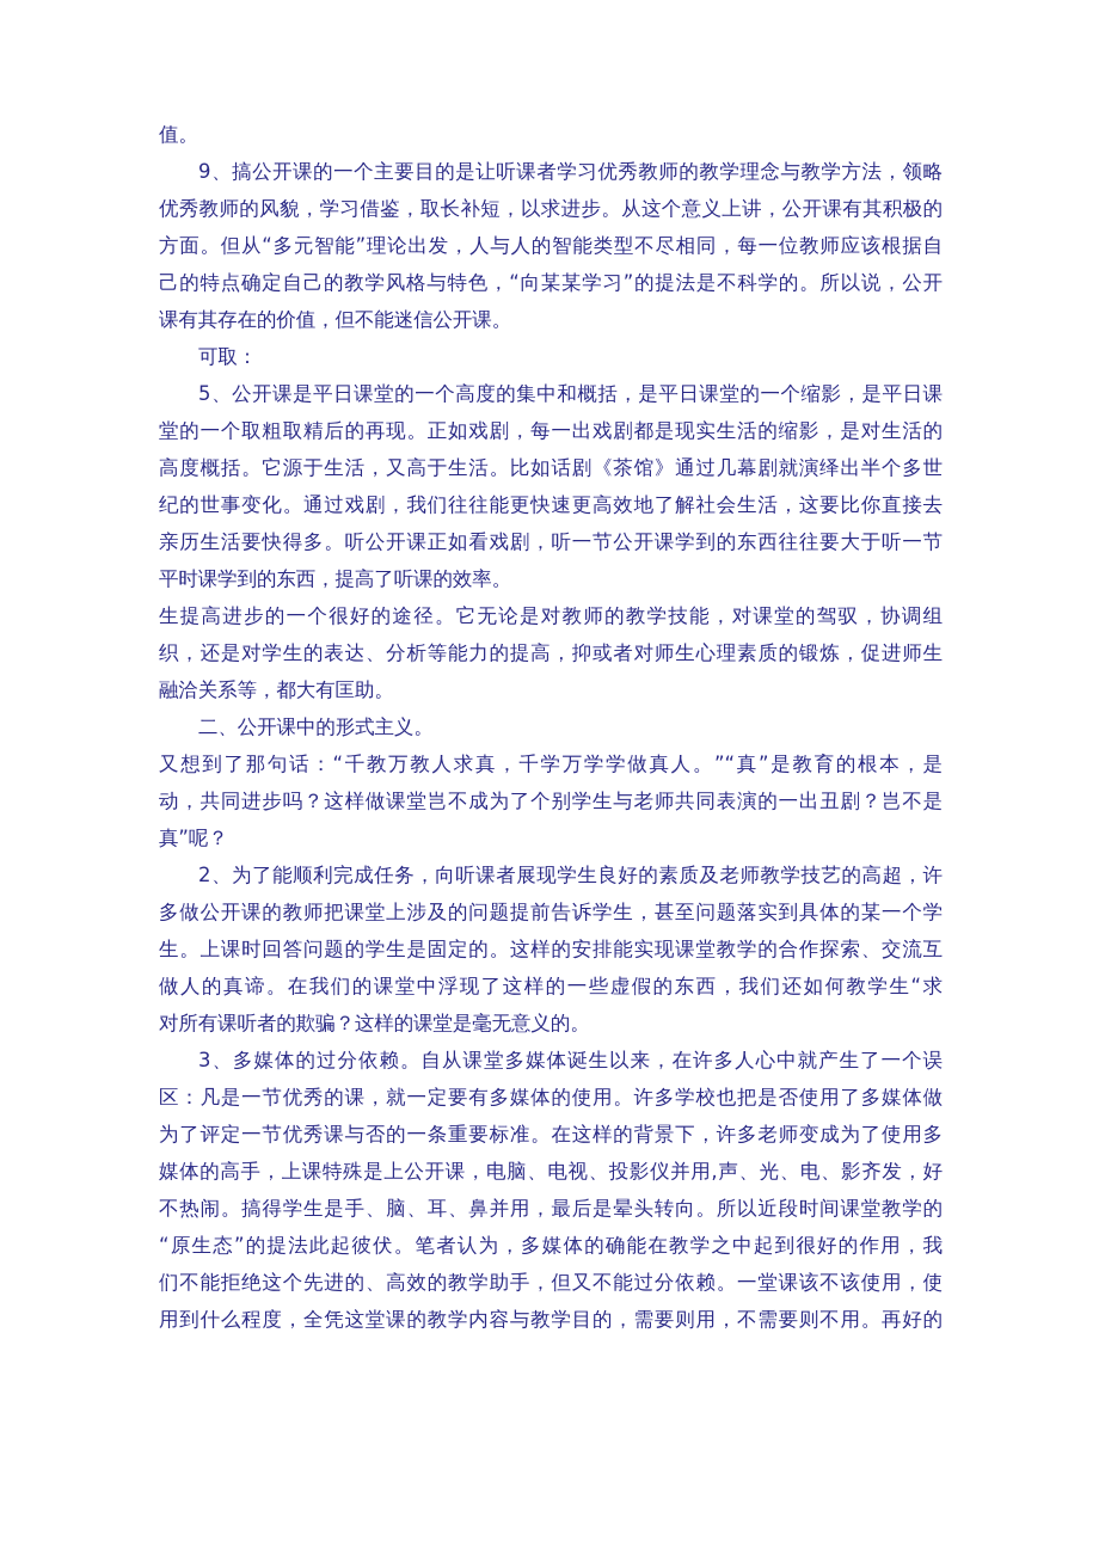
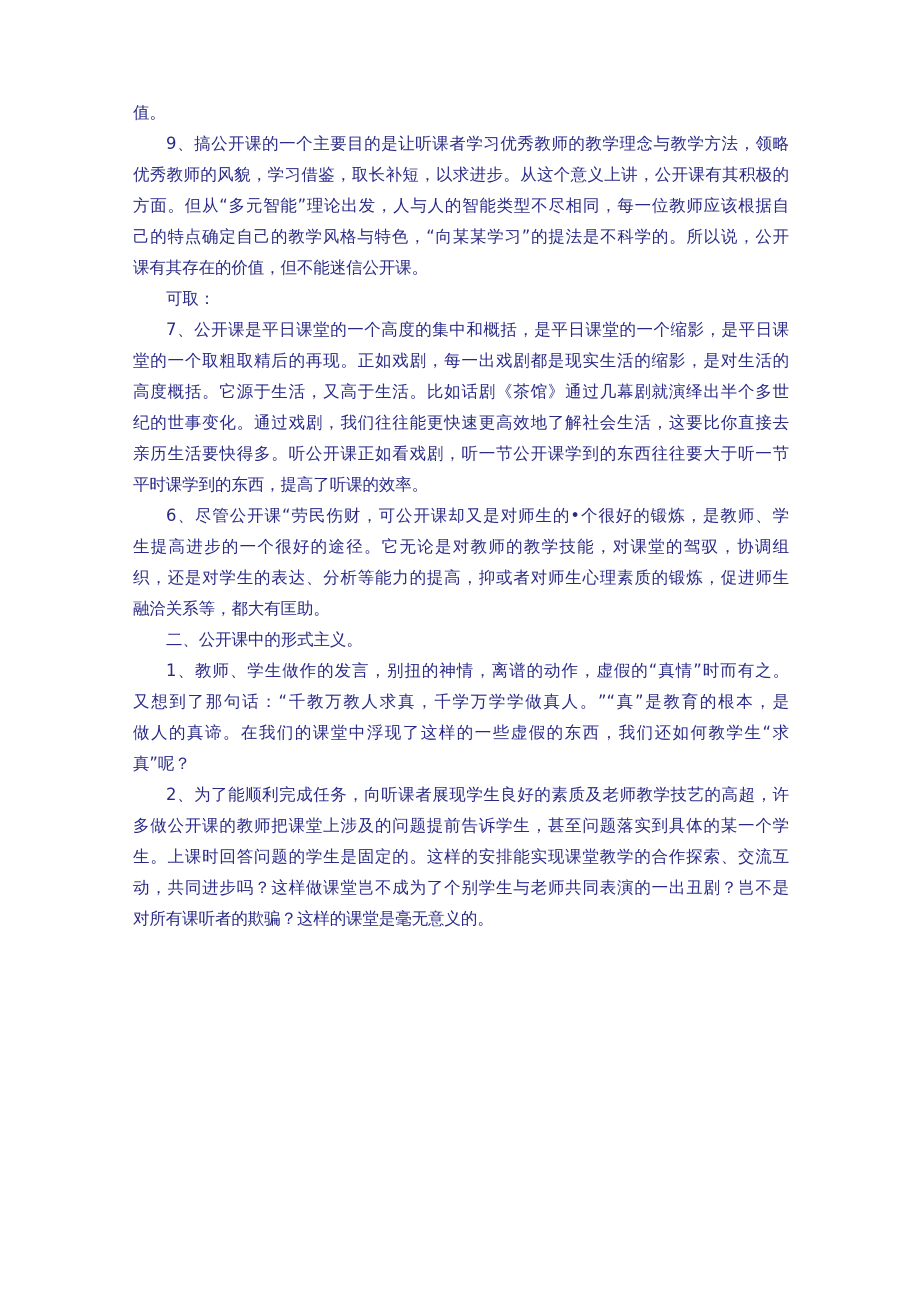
  值。
  9、搞公开课的一个主要目的是让听课者学习优秀教师的教学理念与教学方法，领略
  优秀教师的风貌，学习借鉴，取长补短，以求进步。从这个意义上讲，公开课有其积极的
  方面。但从“多元智能”理论出发，人与人的智能类型不尽相同，每一位教师应该根据自
  己的特点确定自己的教学风格与特色，“向某某学习”的提法是不科学的。所以说，公开
  课有其存在的价值，但不能迷信公开课。
  可取：
- 5、公开课是平日课堂的一个高度的集中和概括，是平日课堂的一个缩影，是平日课
+ 7、公开课是平日课堂的一个高度的集中和概括，是平日课堂的一个缩影，是平日课
  堂的一个取粗取精后的再现。正如戏剧，每一出戏剧都是现实生活的缩影，是对生活的
  高度概括。它源于生活，又高于生活。比如话剧《茶馆》通过几幕剧就演绎出半个多世
  纪的世事变化。通过戏剧，我们往往能更快速更高效地了解社会生活，这要比你直接去
  亲历生活要快得多。听公开课正如看戏剧，听一节公开课学到的东西往往要大于听一节
  平时课学到的东西，提高了听课的效率。
+ 6、尽管公开课“劳民伤财，可公开课却又是对师生的•个很好的锻炼，是教师、学
  生提高进步的一个很好的途径。它无论是对教师的教学技能，对课堂的驾驭，协调组
  织，还是对学生的表达、分析等能力的提高，抑或者对师生心理素质的锻炼，促进师生
  融洽关系等，都大有匡助。
  二、公开课中的形式主义。
+ 1、教师、学生做作的发言，别扭的神情，离谱的动作，虚假的“真情”时而有之。
  又想到了那句话：“千教万教人求真，千学万学学做真人。”“真”是教育的根本，是
- 动，共同进步吗？这样做课堂岂不成为了个别学生与老师共同表演的一出丑剧？岂不是
+ 做人的真谛。在我们的课堂中浮现了这样的一些虚假的东西，我们还如何教学生“求
  真”呢？
  2、为了能顺利完成任务，向听课者展现学生良好的素质及老师教学技艺的高超，许
  多做公开课的教师把课堂上涉及的问题提前告诉学生，甚至问题落实到具体的某一个学
  生。上课时回答问题的学生是固定的。这样的安排能实现课堂教学的合作探索、交流互
- 做人的真谛。在我们的课堂中浮现了这样的一些虚假的东西，我们还如何教学生“求
+ 动，共同进步吗？这样做课堂岂不成为了个别学生与老师共同表演的一出丑剧？岂不是
  对所有课听者的欺骗？这样的课堂是毫无意义的。
- 3、多媒体的过分依赖。自从课堂多媒体诞生以来，在许多人心中就产生了一个误
- 区：凡是一节优秀的课，就一定要有多媒体的使用。许多学校也把是否使用了多媒体做
- 为了评定一节优秀课与否的一条重要标准。在这样的背景下，许多老师变成为了使用多
- 媒体的高手，上课特殊是上公开课，电脑、电视、投影仪并用,声、光、电、影齐发，好
- 不热闹。搞得学生是手、脑、耳、鼻并用，最后是晕头转向。所以近段时间课堂教学的
- “原生态”的提法此起彼伏。笔者认为，多媒体的确能在教学之中起到很好的作用，我
- 们不能拒绝这个先进的、高效的教学助手，但又不能过分依赖。一堂课该不该使用，使
- 用到什么程度，全凭这堂课的教学内容与教学目的，需要则用，不需要则不用。再好的
